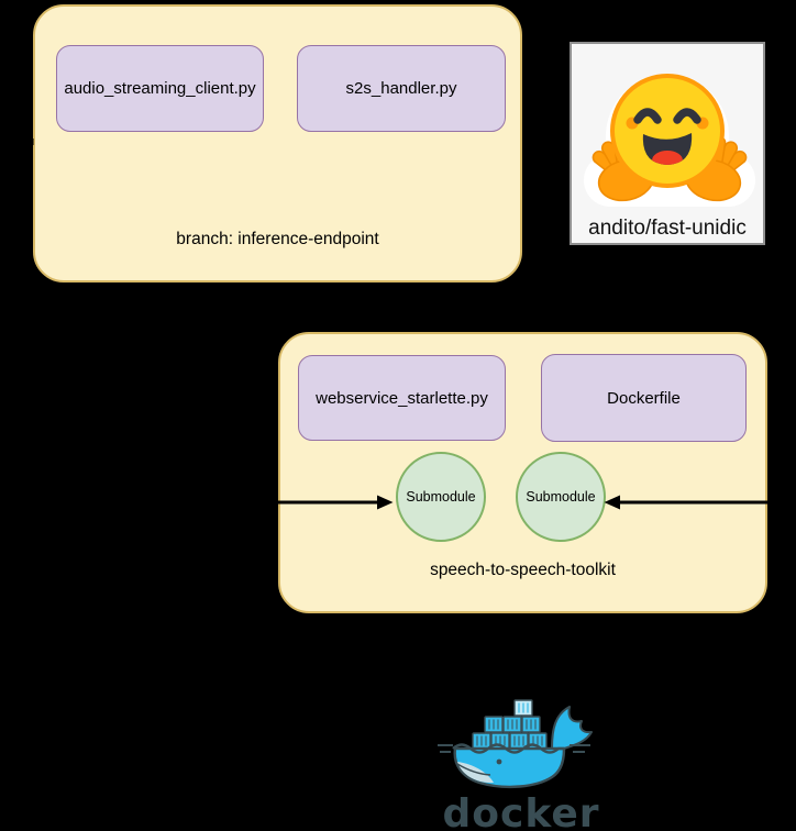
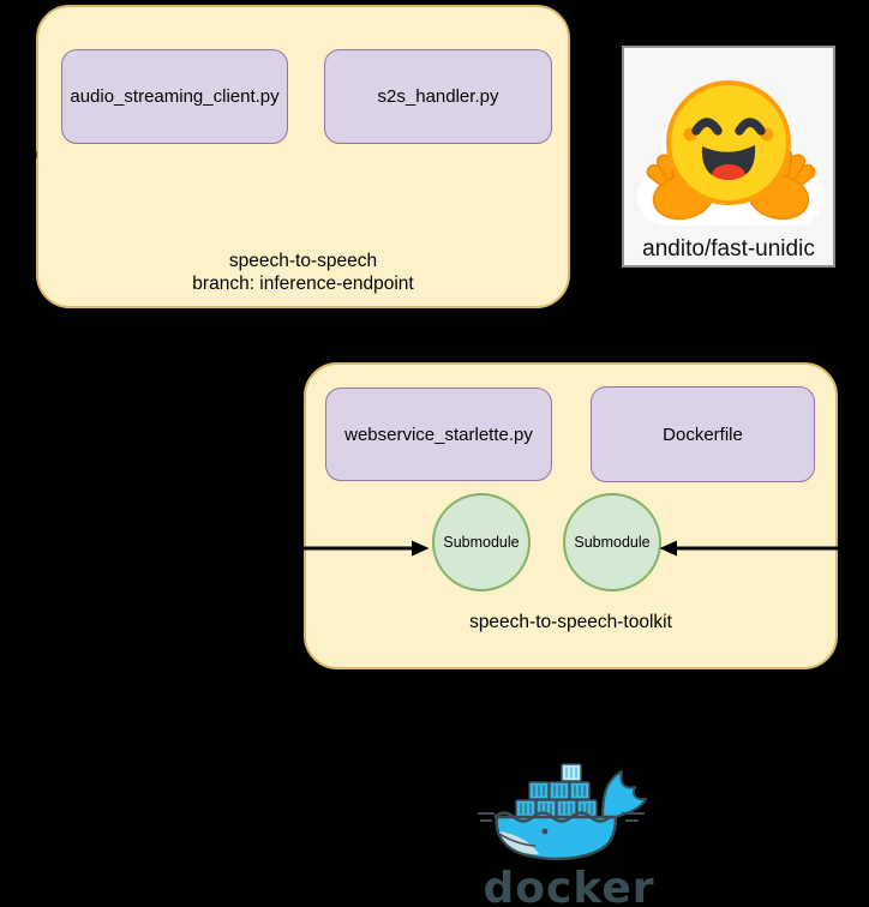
  audio_streaming_client.py
  s2s_handler.py
+ speech-to-speech
  branch: inference-endpoint
  andito/fast-unidic
  webservice_starlette.py
  Dockerfile
  Submodule
  Submodule
  speech-to-speech-toolkit
  docker
